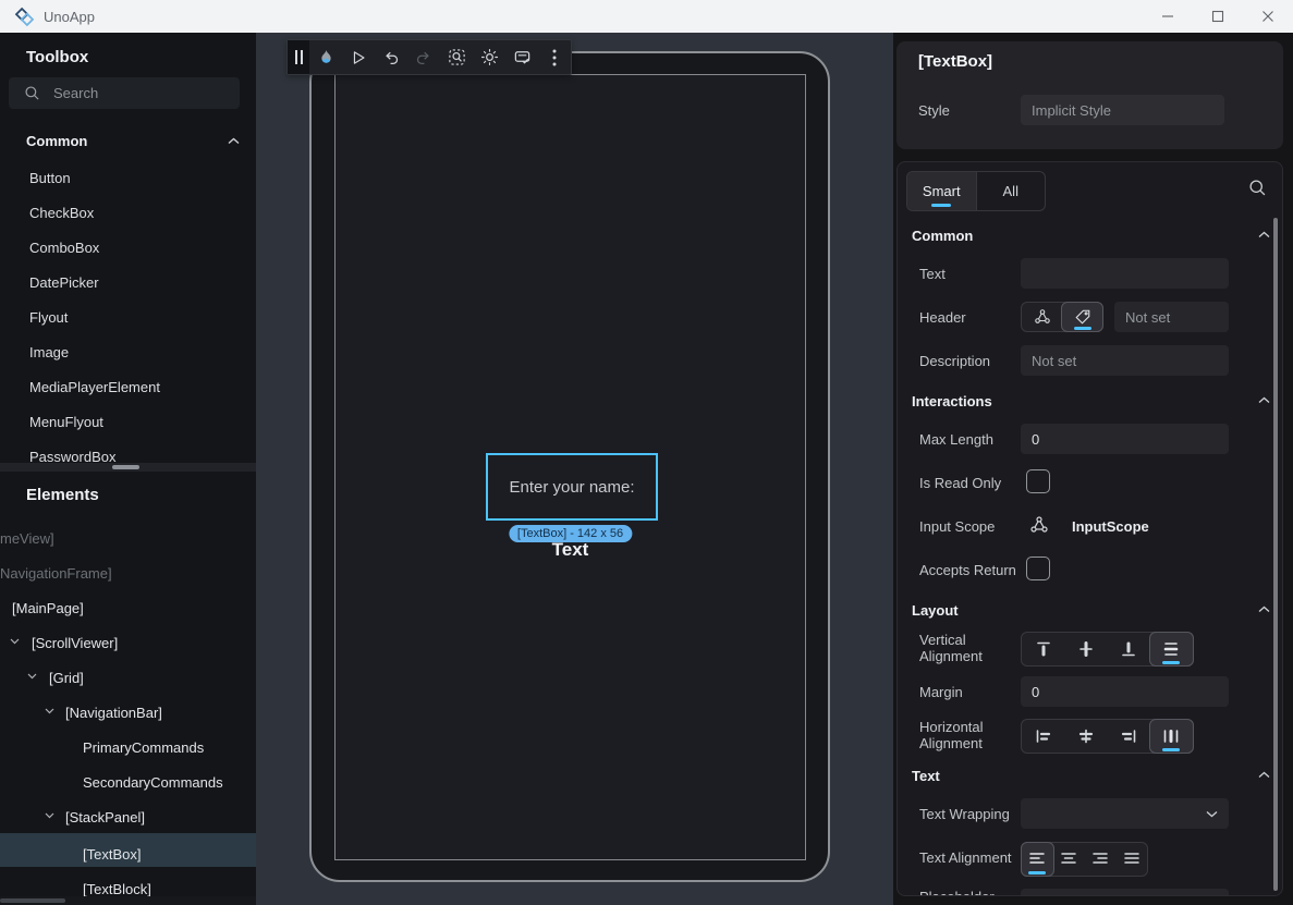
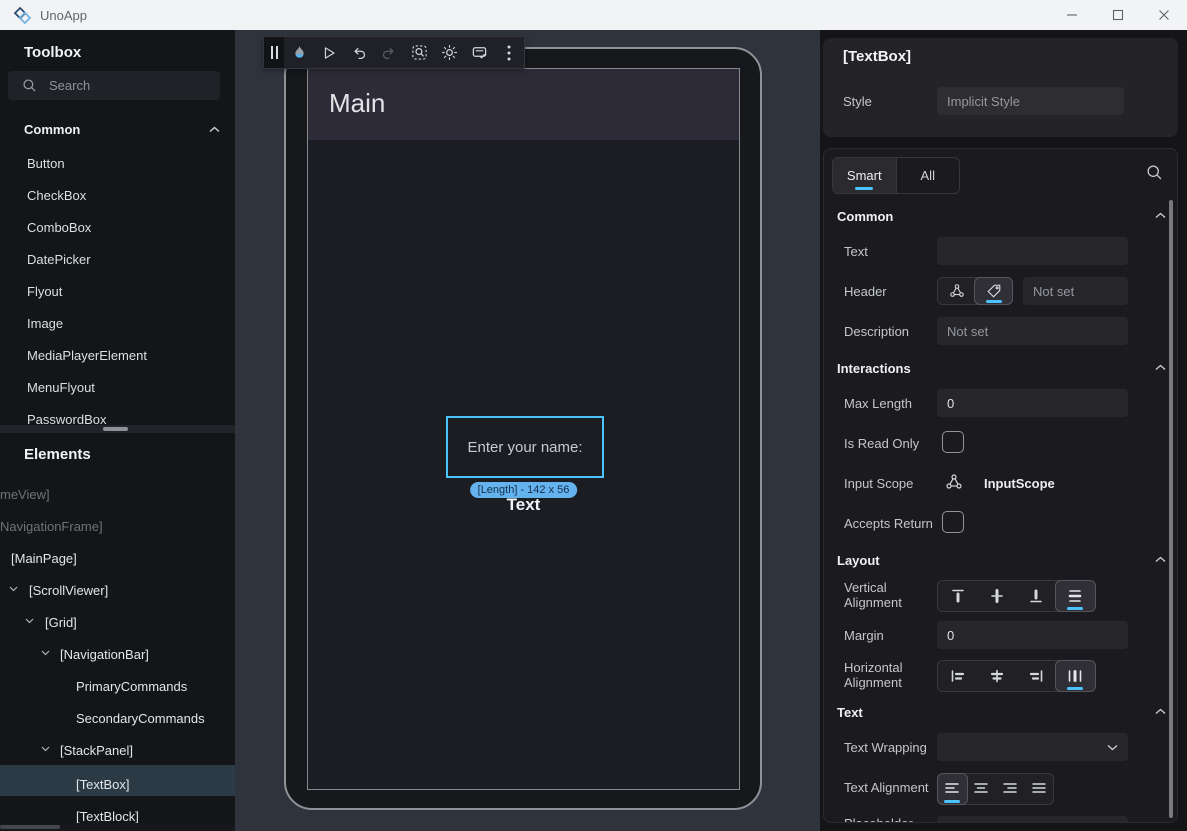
  UnoApp
  Toolbox
  Search
  Common
  Button
  CheckBox
  ComboBox
  DatePicker
  Flyout
  Image
  MediaPlayerElement
  MenuFlyout
  PasswordBox
  Elements
  meView]
  NavigationFrame]
  [MainPage]
  [ScrollViewer]
  [Grid]
  [NavigationBar]
  PrimaryCommands
  SecondaryCommands
  [StackPanel]
  [TextBox]
  [TextBlock]
+ Main
  Enter your name:
- [TextBox] - 142 x 56
+ [Length] - 142 x 56
  Text
  [TextBox]
  Style
  Implicit Style
  Smart
  All
  Common
  Text
  Header
  Not set
  Description
  Not set
  Interactions
  Max Length
  0
  Is Read Only
  Input Scope
  InputScope
  Accepts Return
  Layout
  Vertical Alignment
  Margin
  0
  Horizontal Alignment
  Text
  Text Wrapping
  Text Alignment
